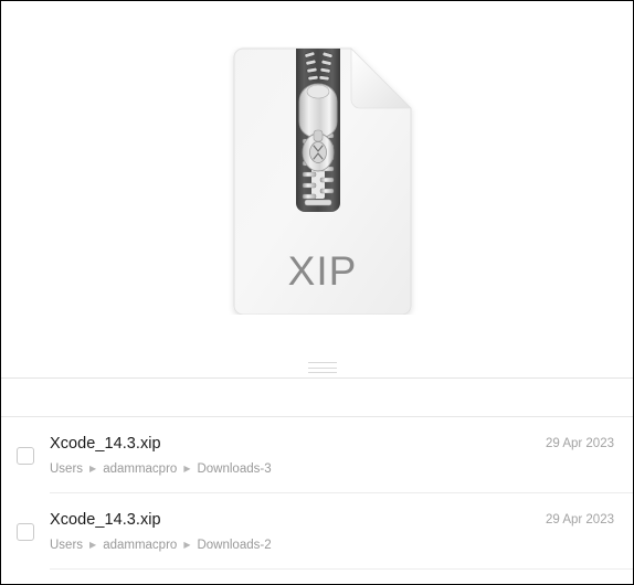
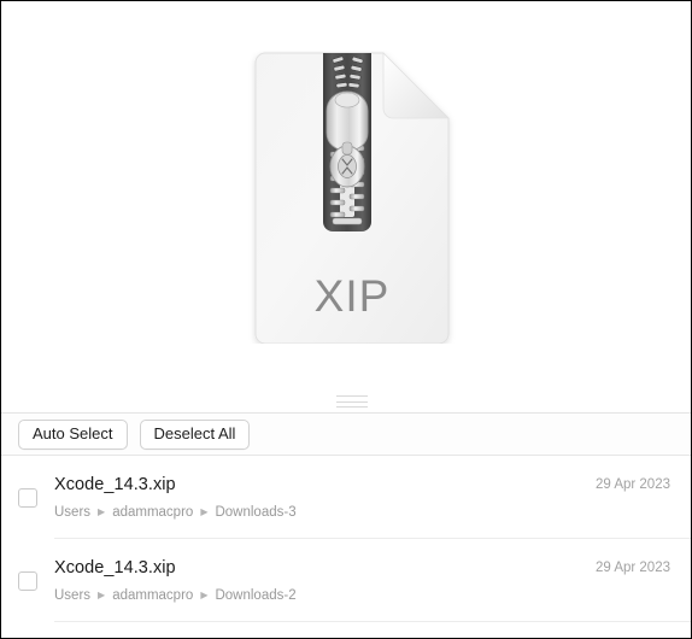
  XIP
+ Auto Select
+ Deselect All
  Xcode_14.3.xip
  Users
  ▶
  adammacpro
  ▶
  Downloads-3
  29 Apr 2023
  Xcode_14.3.xip
  Users
  ▶
  adammacpro
  ▶
  Downloads-2
  29 Apr 2023
